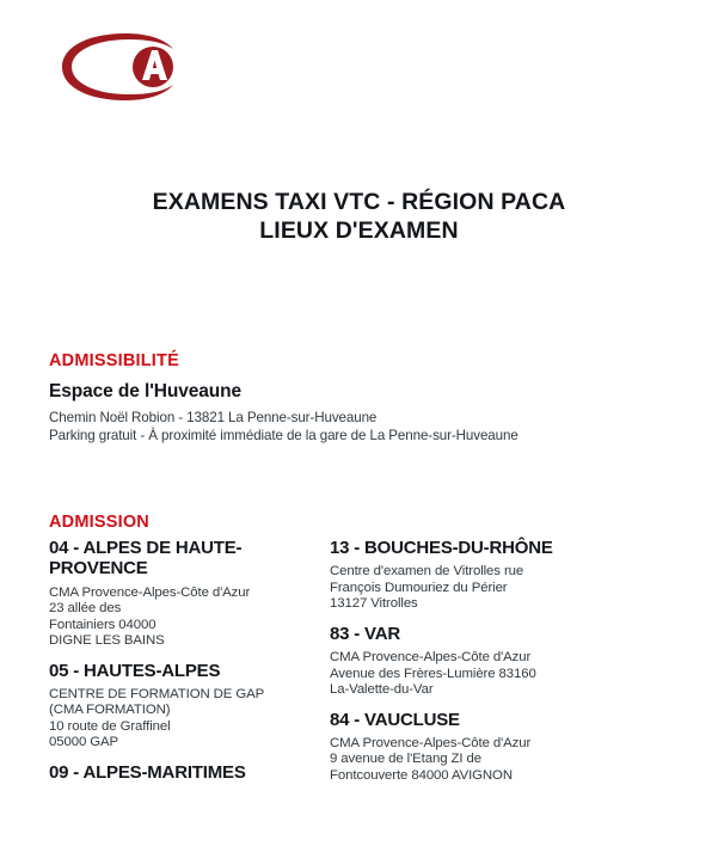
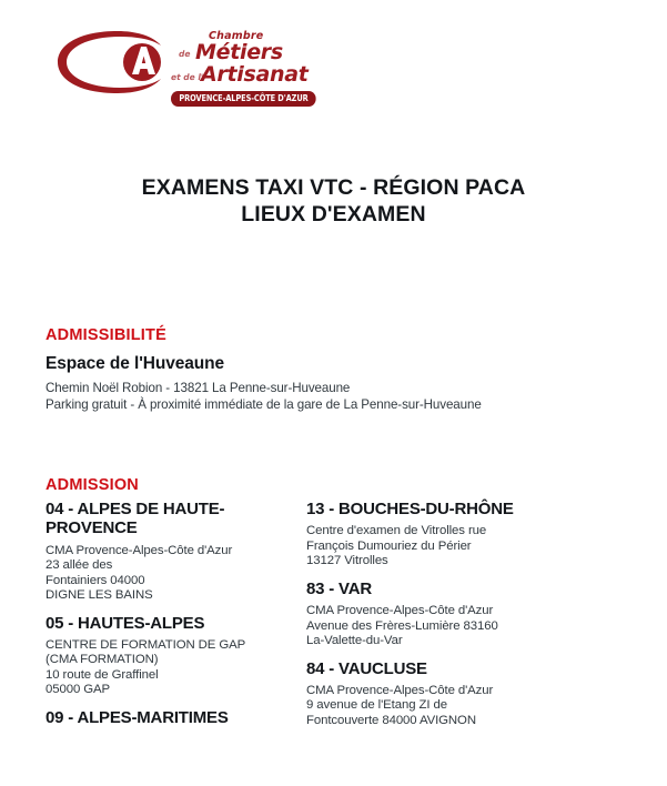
+ Chambre
+ de
+ Métiers
+ et de l'
+ Artisanat
+ PROVENCE-ALPES-CÔTE D'AZUR
  EXAMENS TAXI VTC - RÉGION PACA
  LIEUX D'EXAMEN
  ADMISSIBILITÉ
  Espace de l'Huveaune
  Chemin Noël Robion - 13821 La Penne-sur-Huveaune
  Parking gratuit - À proximité immédiate de la gare de La Penne-sur-Huveaune
  ADMISSION
  04 - ALPES DE HAUTE-PROVENCE
  CMA Provence-Alpes-Côte d'Azur
  23 allée des
  Fontainiers 04000
  DIGNE LES BAINS
  05 - HAUTES-ALPES
  CENTRE DE FORMATION DE GAP
  (CMA FORMATION)
  10 route de Graffinel
  05000 GAP
  09 - ALPES-MARITIMES
  13 - BOUCHES-DU-RHÔNE
  Centre d'examen de Vitrolles rue
  François Dumouriez du Périer
  13127 Vitrolles
  83 - VAR
  CMA Provence-Alpes-Côte d'Azur
  Avenue des Frères-Lumière 83160
  La-Valette-du-Var
  84 - VAUCLUSE
  CMA Provence-Alpes-Côte d'Azur
  9 avenue de l'Etang ZI de
  Fontcouverte 84000 AVIGNON
